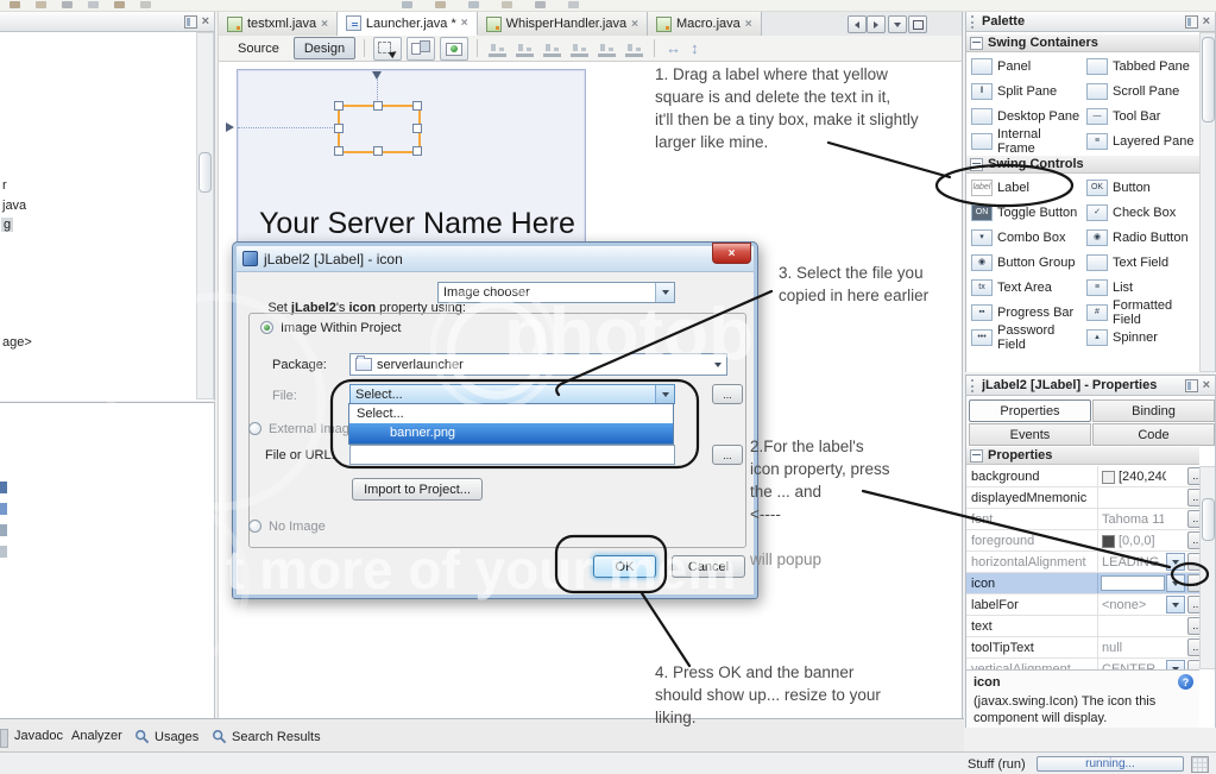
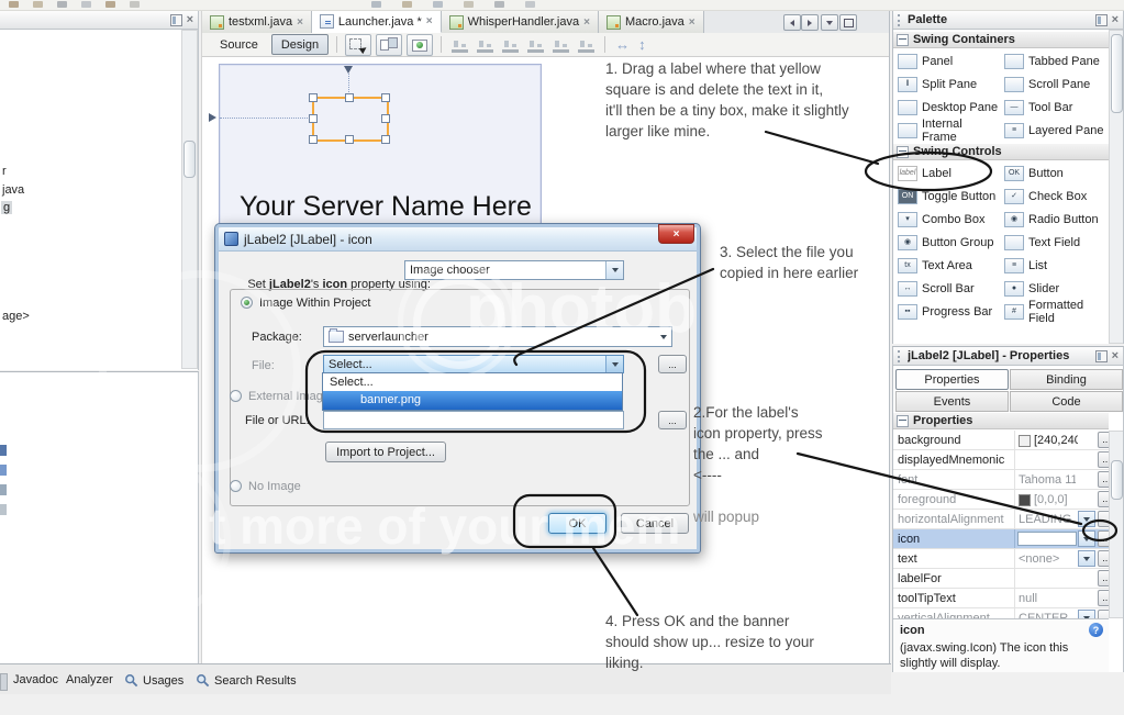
  ×
  r
  java
  g
  age>
  testxml.java
  ×
  Launcher.java *
  ×
  WhisperHandler.java
  ×
  Macro.java
  ×
  Source
  Design
  ↔
  ↕
  Your Server Name Here
  jLabel2 [JLabel] - icon
  ×
  Set jLabel2's icon property using:
  Image chooser
  Image Within Project
  Package:
  serverlauncher
  File:
  Select...
  ...
  External Imag
  File or URL
  ...
  Import to Project...
  No Image
  OK
  Cancel
  Select...
  banner.png
  Palette
  ×
  Swing Containers
  Panel
  Tabbed Pane
  Split Pane
  Scroll Pane
  Desktop Pane
  Tool Bar
  Internal Frame
  Layered Pane
  Sng Controls
  Label
  Button
  Toggle Button
  Check Box
  Combo Box
  Radio Button
  Button Group
  Text Field
  Text Area
  List
+ Scroll Bar
+ Slider
  Progress Bar
  Formatted Field
- Password Field
- Spinner
  jLabel2 [JLabel] - Properties
  ×
  Properties
  Binding
  Events
  Code
  Properties
  background
  displayedMnemonic
  foreground
  [0,0,0]
  horizontalAlignment
  LEADIN
  icon
- labelFor
+ text
  <none>
- text
+ labelFor
  toolTipText
  null
  icon
  ?
- (javax.swing.Icon) The icon this component will display.
+ (javax.swing.Icon) The icon this slightly will display.
  Javadoc
  Analyzer
  Usages
  Search Results
- Stuff (run)
- running...
  photob
  t more of yor mem
  1. Drag a label where that yellow
  square is and delete the text in it,
  it'll then be a tiny box, make it slightly
  larger like mine.
  3. Select the file you
  copied in here earlier
  2.For the label's
  icon property, press
  the ... and
  <----
  will popup
  4. Press OK and the banner
  should show up... resize to your
  liking.
